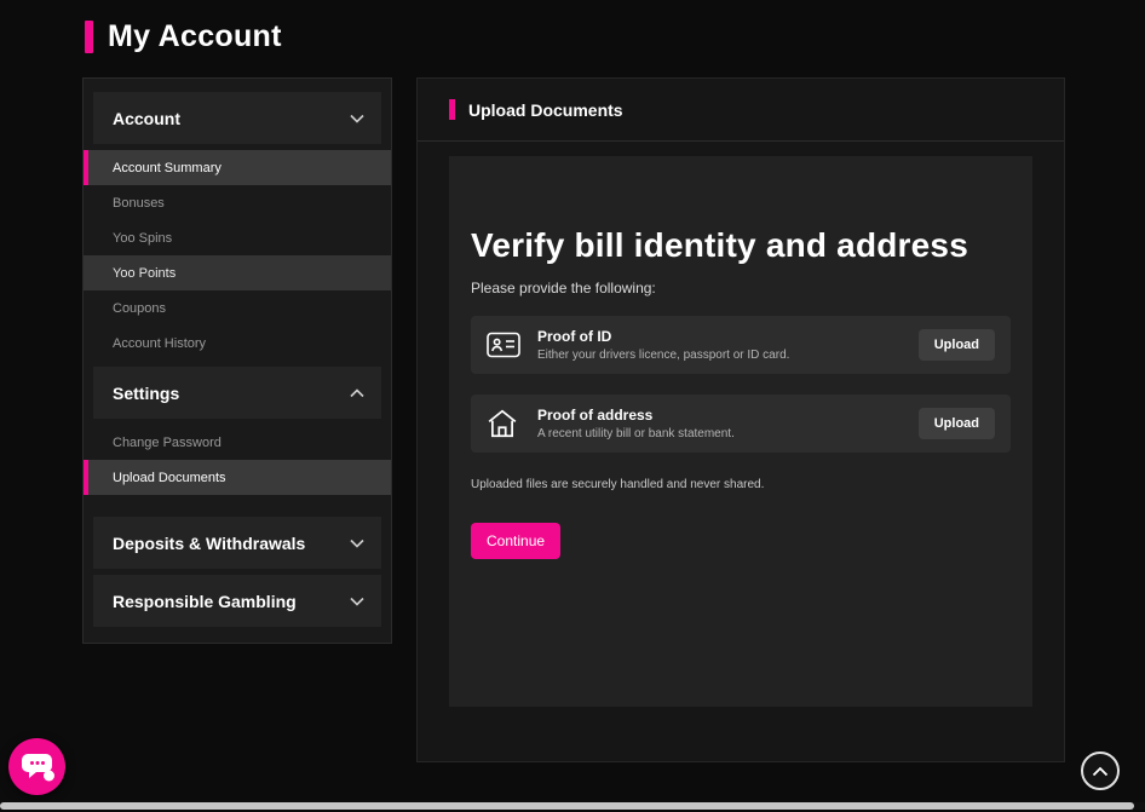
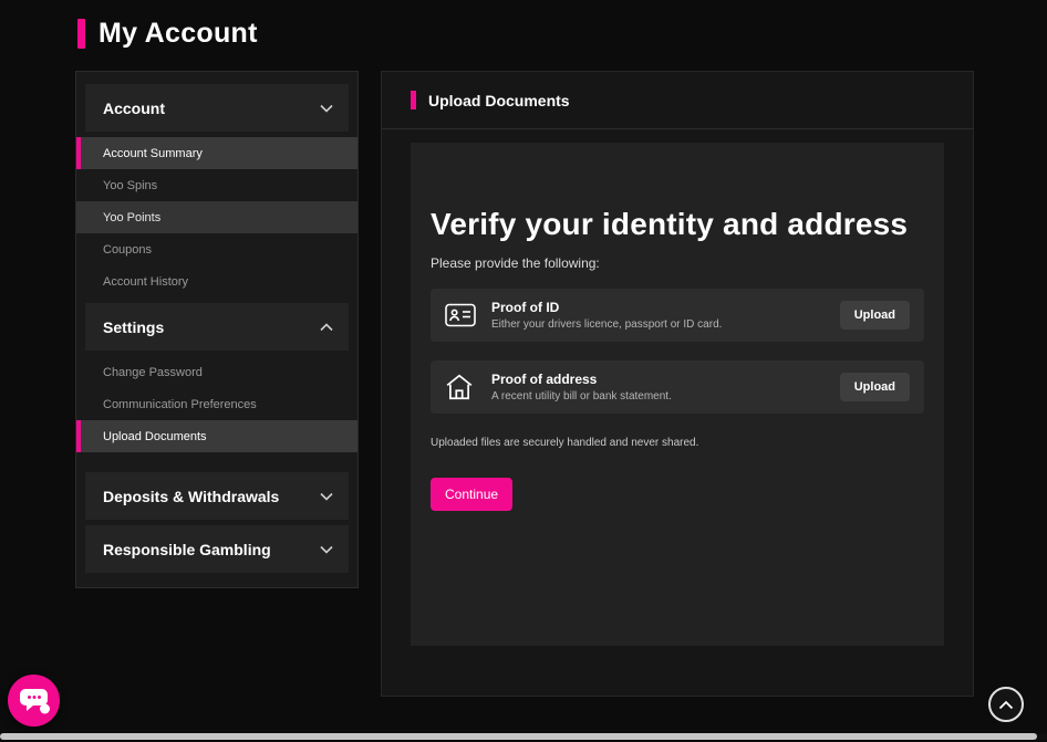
  My Account
  Account
  Account Summary
- Bonuses
  Yoo Spins
  Yoo Points
  Coupons
  Account History
  Settings
  Change Password
+ Communication Preferences
  Upload Documents
  Deposits & Withdrawals
  Responsible Gambling
  Upload Documents
- Verify bill identity and address
+ Verify your identity and address
  Please provide the following:
  Proof of ID
  Either your drivers licence, passport or ID card.
  Upload
  Proof of address
  A recent utility bill or bank statement.
  Upload
  Uploaded files are securely handled and never shared.
  Continue
